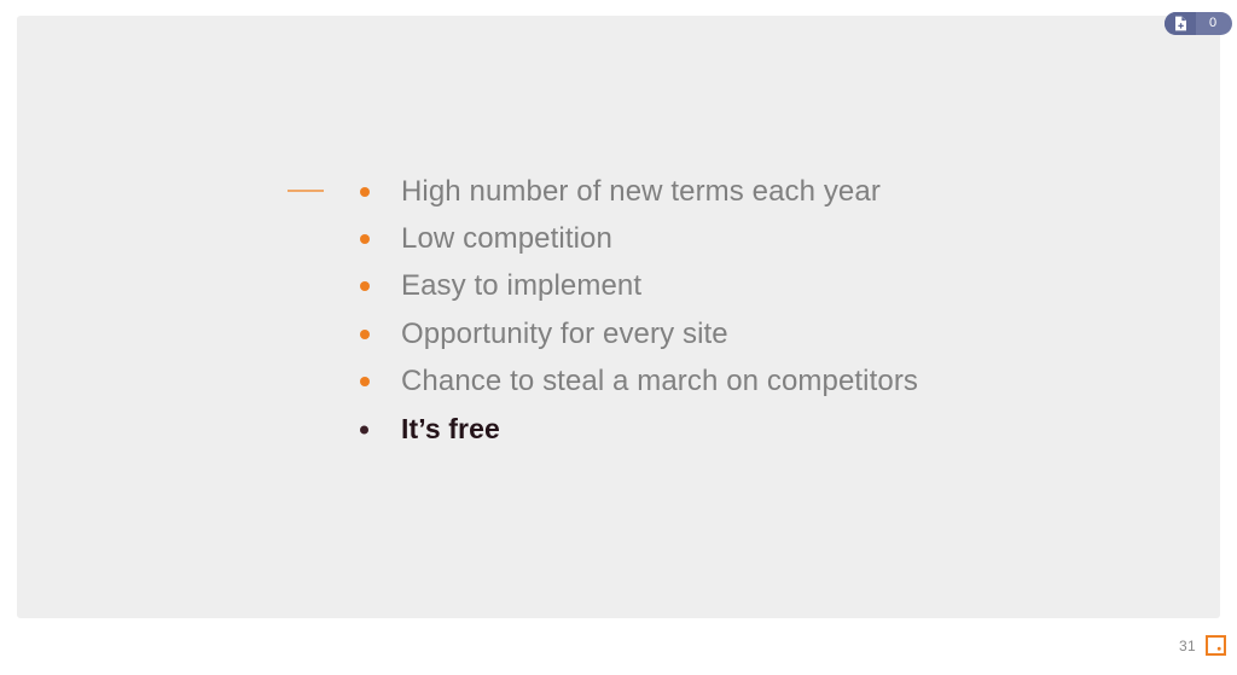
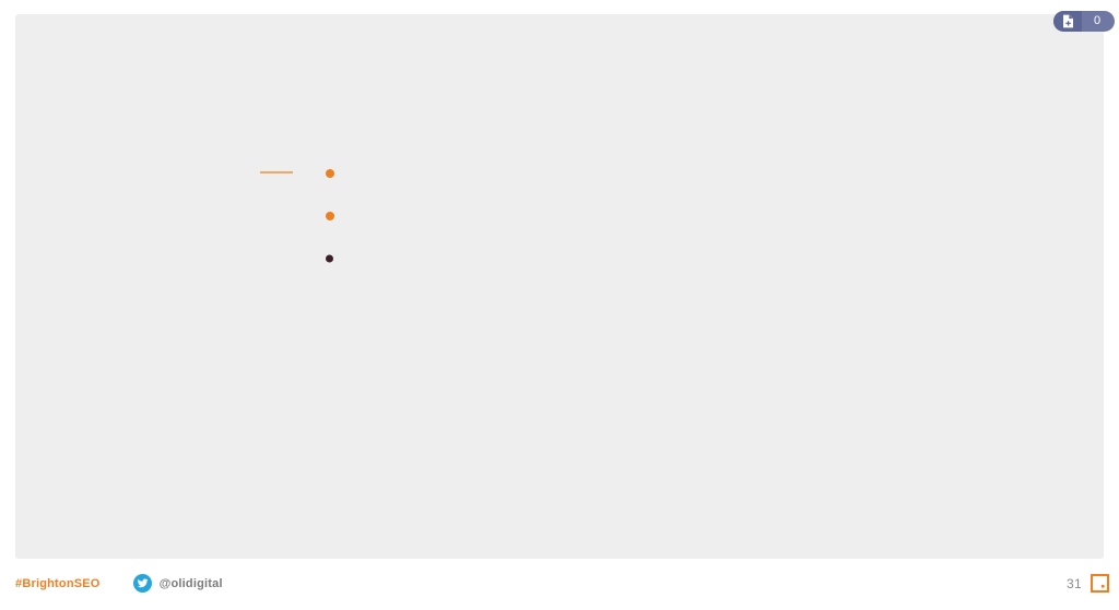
- High number of new terms each year
- Low competition
- Easy to implement
- Opportunity for every site
- Chance to steal a march on competitors
- It’s free
  0
+ #BrightonSEO
+ @olidigital
  31
